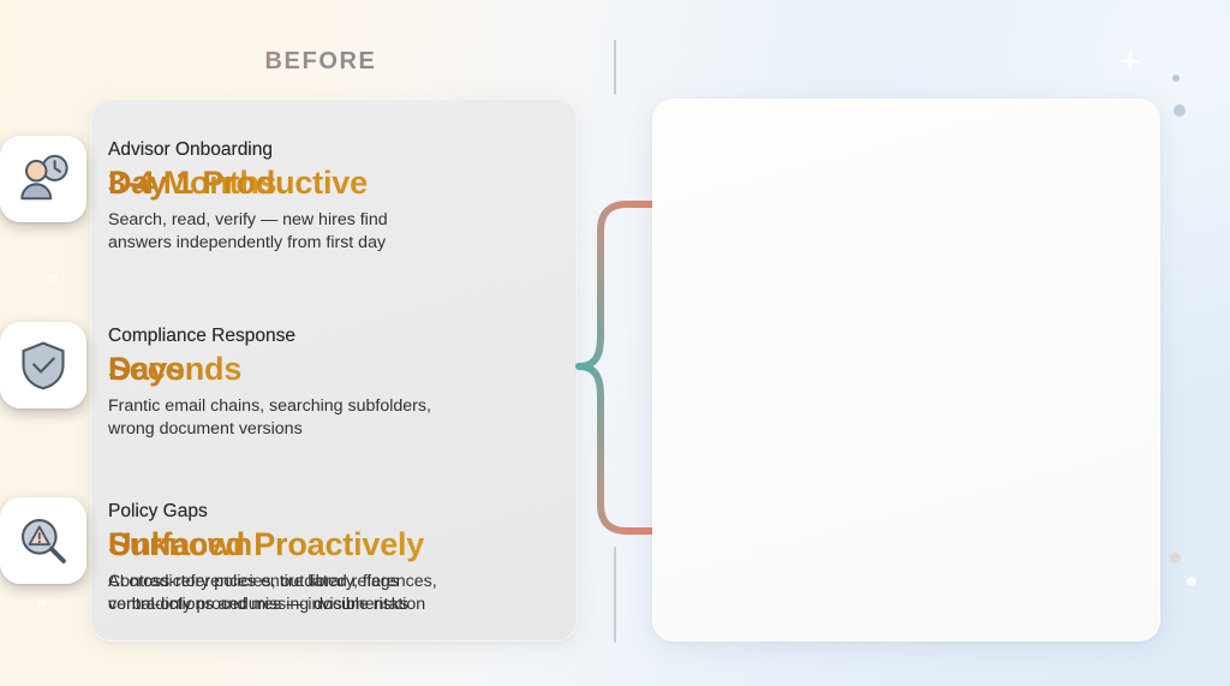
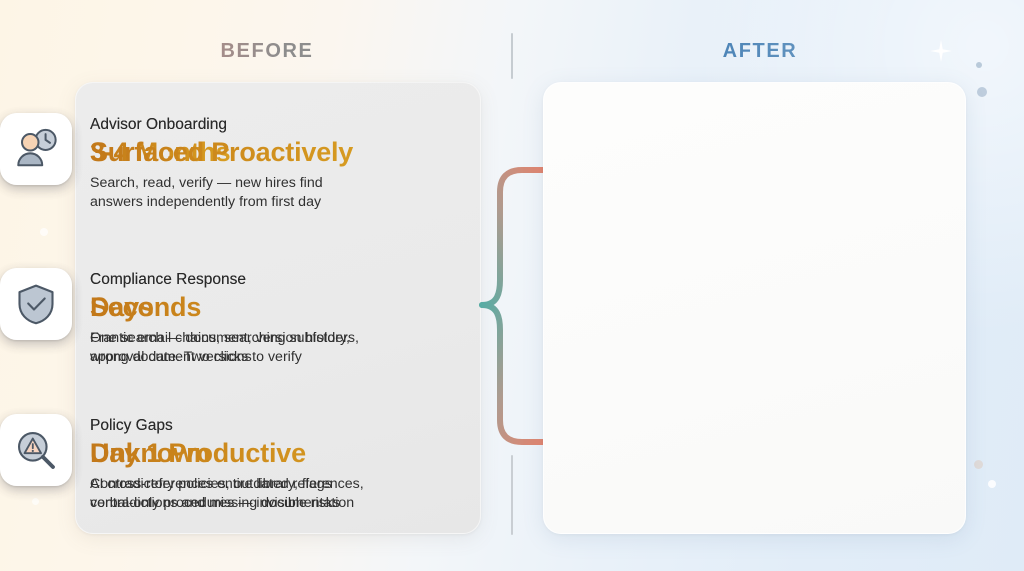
  BEFORE
+ AFTER
  Advisor Onboarding
  Compliance Response
  Frantic email chains, searching subfolders, wrong document versions
  Policy Gaps
  Contradictory policies, outdated references, verbal-only procedures — invisible risks
- Day 1 Productive
+ Surfaced Proactively
  Search, read, verify — new hires find answers independently from first day
  Seconds
+ One search — document, version history, approval date. Two clicks to verify
- Surfaced Proactively
+ Day 1 Productive
  AI cross-references entire library, flags contradictions and missing documentation
